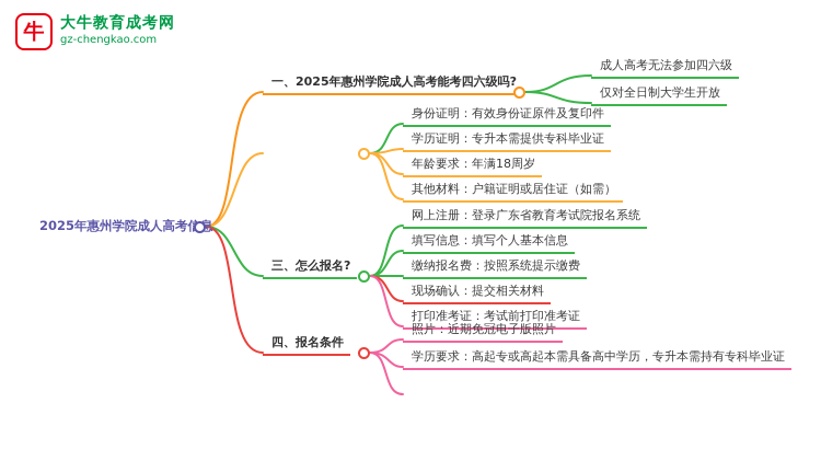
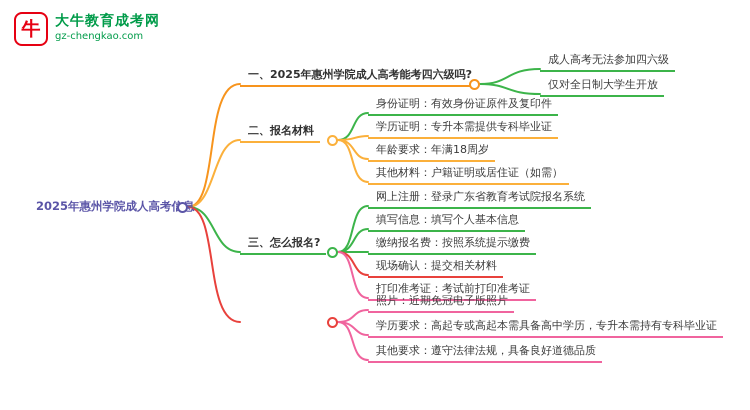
  牛
  大牛教育成考网
  gz-chengkao.com
  2025年惠州学院成人高考息
  一、2025年惠州学院成人高考能考四六级吗?
  成人高考无法参加四六级
  仅对全日制大学生开放
+ 二、报名材料
  身份证明：有效身份证原件及复印件
  学历证明：专升本需提供专科毕业证
  年龄要求：年满18周岁
  其他材料：户籍证明或居住证（如需）
  三、怎么报名?
  网上注册：登录广东省教育考试院报名系统
  填写信息：填写个人基本信息
  缴纳报名费：按照系统提示缴费
  现场确认：提交相关材料
  打印准考证：考试前打印准考证
- 四、报名条件
  照片：近期免冠电子版照片
  学历要求：高起专或高起本需具备高中学历，专升本需持有专科毕业证
+ 其他要求：遵守法律法规，具备良好道德品质
